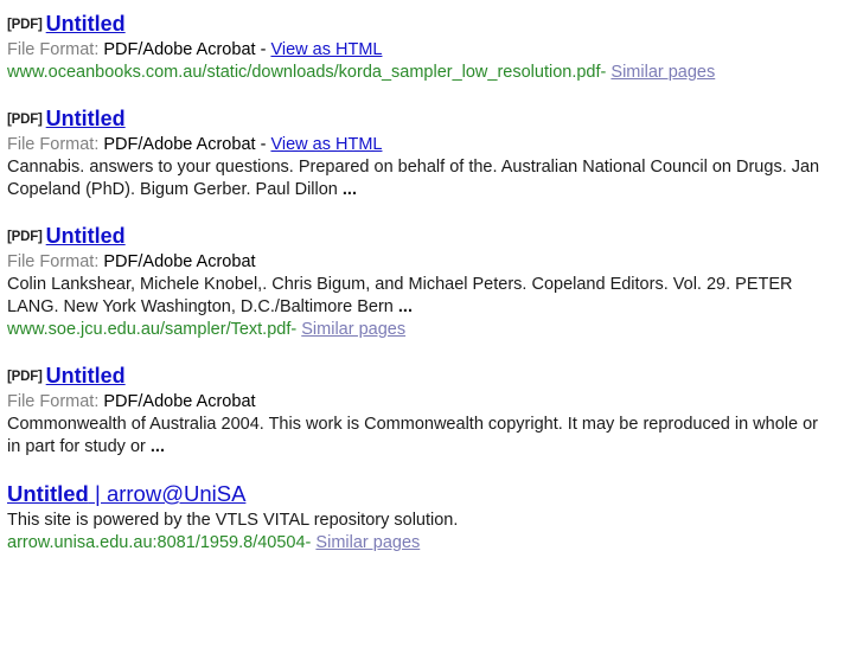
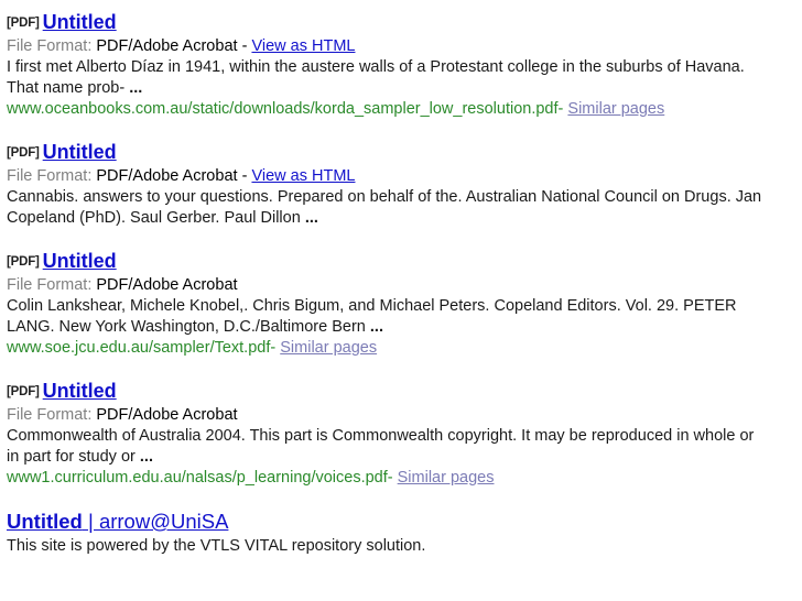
  [PDF] Untitled
  File Format: PDF/Adobe Acrobat - View as HTML
+ I first met Alberto Díaz in 1941, within the austere walls of a Protestant college in the suburbs of Havana. That name prob- ...
  www.oceanbooks.com.au/static/downloads/korda_sampler_low_resolution.pdf- Similar pages
  [PDF] Untitled
  File Format: PDF/Adobe Acrobat - View as HTML
- Cannabis. answers to your questions. Prepared on behalf of the. Australian National Council on Drugs. Jan Copeland (PhD). Bigum Gerber. Paul Dillon ...
+ Cannabis. answers to your questions. Prepared on behalf of the. Australian National Council on Drugs. Jan Copeland (PhD). Saul Gerber. Paul Dillon ...
  [PDF] Untitled
  File Format: PDF/Adobe Acrobat
  Colin Lankshear, Michele Knobel,. Chris Bigum, and Michael Peters. Copeland Editors. Vol. 29. PETER LANG. New York Washington, D.C./Baltimore Bern ...
  www.soe.jcu.edu.au/sampler/Text.pdf- Similar pages
  [PDF] Untitled
  File Format: PDF/Adobe Acrobat
- Commonwealth of Australia 2004. This work is Commonwealth copyright. It may be reproduced in whole or in part for study or ...
+ Commonwealth of Australia 2004. This part is Commonwealth copyright. It may be reproduced in whole or in part for study or ...
+ www1.curriculum.edu.au/nalsas/p_learning/voices.pdf- Similar pages
  Untitled | arrow@UniSA
  This site is powered by the VTLS VITAL repository solution.
- arrow.unisa.edu.au:8081/1959.8/40504- Similar pages
